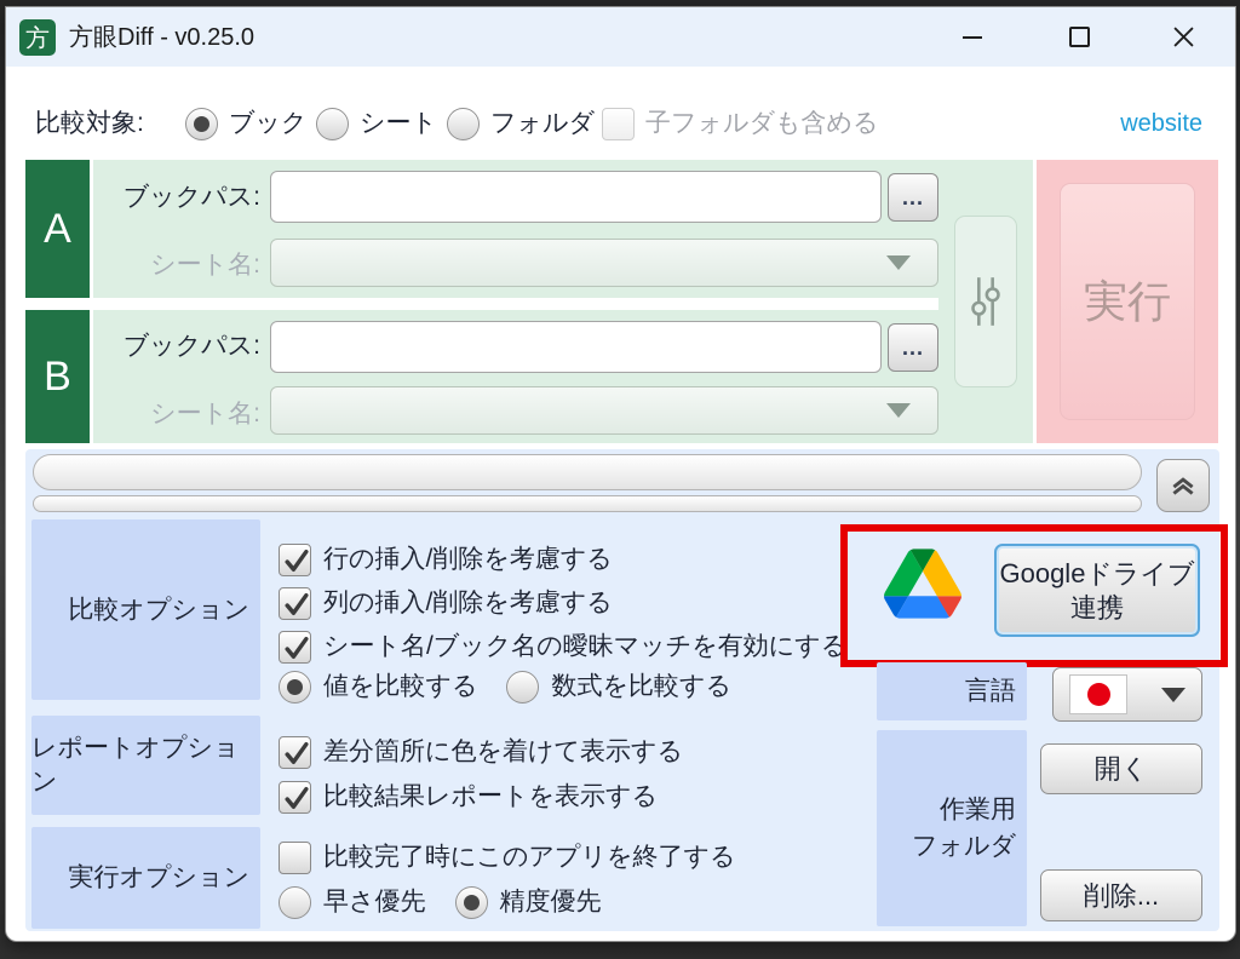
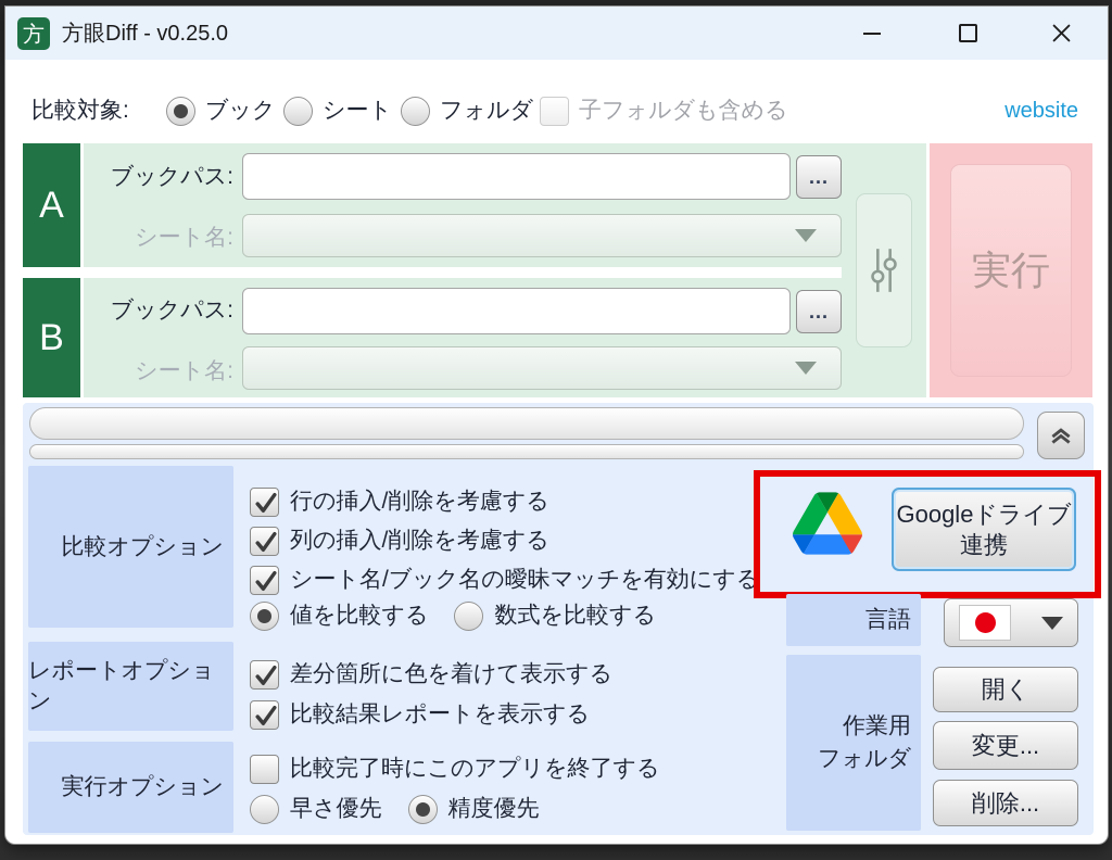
  方
  方眼Diff - v0.25.0
  比較対象:
  ブック
  シート
  フォルダ
  子フォルダも含める
  website
  A
  ブックパス:
  ...
  シート名:
  B
  ブックパス:
  ...
  シート名:
  実行
  比較オプション
  レポートオプション
  実行オプション
  行の挿入/削除を考慮する
  列の挿入/削除を考慮する
  シート名/ブック名の曖昧マッチを有効にする
  値を比較する
  数式を比較する
  差分箇所に色を着けて表示する
  比較結果レポートを表示する
  比較完了時にこのアプリを終了する
  早さ優先
  精度優先
  Googleドライブ
  連携
  言語
  作業用
  フォルダ
  開く
+ 変更...
  削除...
